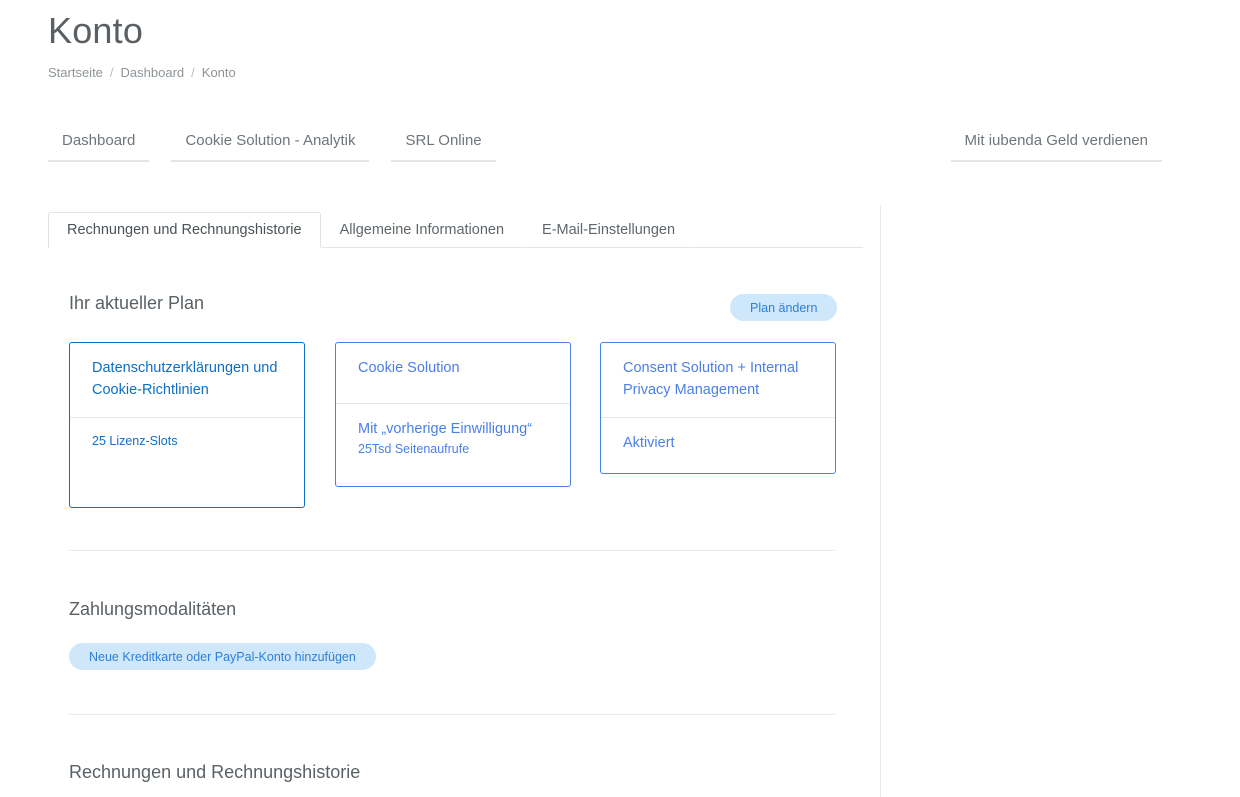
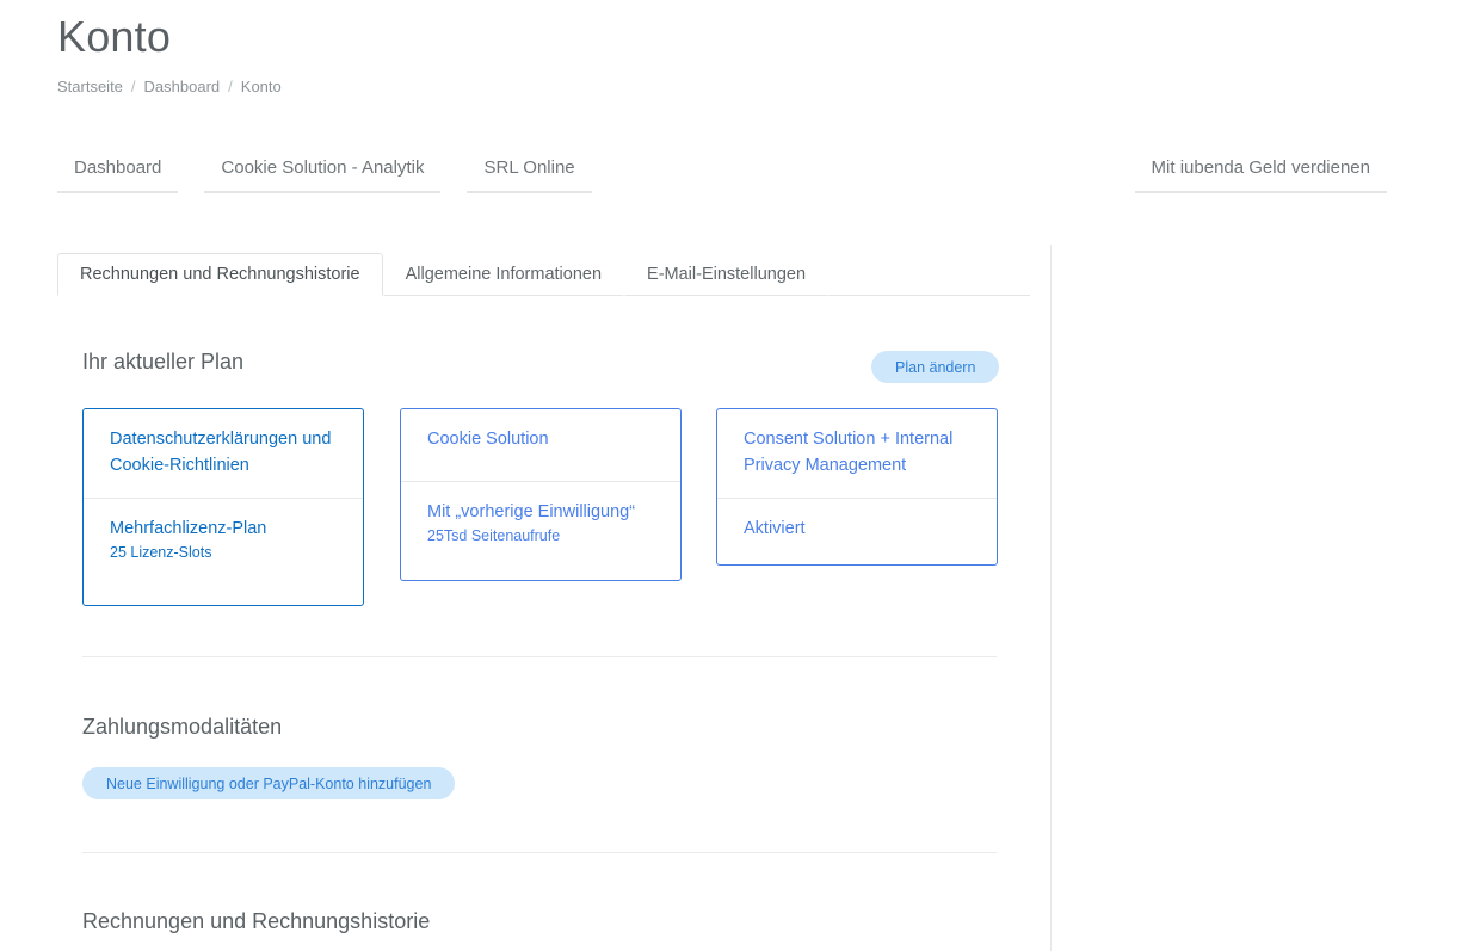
  Konto
  Startseite
  /
  Dashboard
  /
  Konto
  Dashboard
  Cookie Solution - Analytik
  SRL Online
  Mit iubenda Geld verdienen
  Rechnungen und Rechnungshistorie
  Allgemeine Informationen
  E-Mail-Einstellungen
  Ihr aktueller Plan
  Plan ändern
  Datenschutzerklärungen und Cookie-Richtlinien
+ Mehrfachlizenz-Plan
  25 Lizenz-Slots
  Cookie Solution
  Mit „vorherige Einwilligung“
  25Tsd Seitenaufrufe
  Consent Solution + Internal Privacy Management
  Aktiviert
  Zahlungsmodalitäten
- Neue Kreditkarte oder PayPal-Konto hinzufügen
+ Neue Einwilligung oder PayPal-Konto hinzufügen
  Rechnungen und Rechnungshistorie
